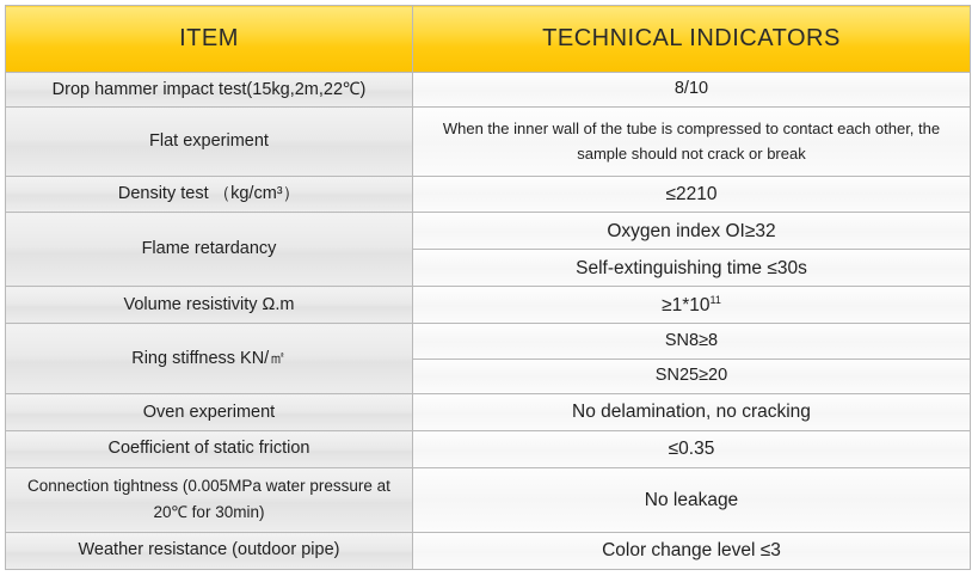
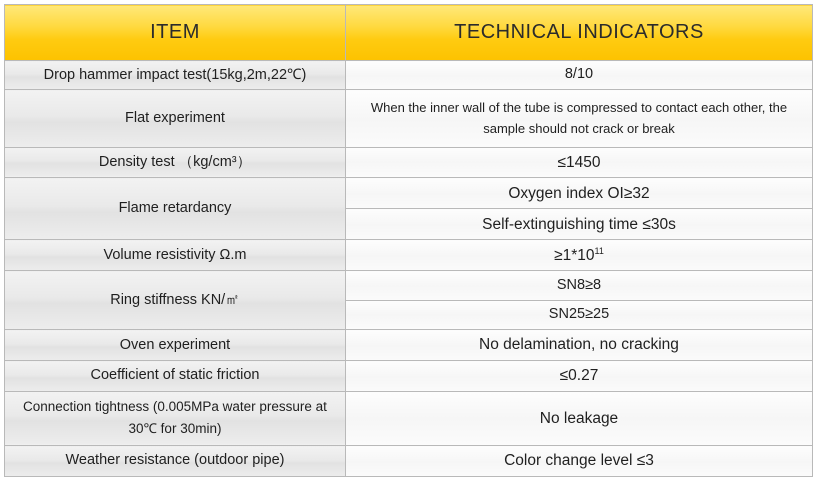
  ITEM	TECHNICAL INDICATORS
  Drop hammer impact test(15kg,2m,22℃)	8/10
  Flat experiment	When the inner wall of the tube is compressed to contact each other, the sample should not crack or break
- Density test （kg/cm³）	≤2210
+ Density test （kg/cm³）	≤1450
  Flame retardancy	Oxygen index OI≥32
  Self-extinguishing time ≤30s
  Volume resistivity Ω.m	≥1*1011
  Ring stiffness KN/㎡	SN8≥8
- SN25≥20
+ SN25≥25
  Oven experiment	No delamination, no cracking
- Coefficient of static friction	≤0.35
+ Coefficient of static friction	≤0.27
- Connection tightness (0.005MPa water pressure at 20℃ for 30min)	No leakage
+ Connection tightness (0.005MPa water pressure at 30℃ for 30min)	No leakage
  Weather resistance (outdoor pipe)	Color change level ≤3
